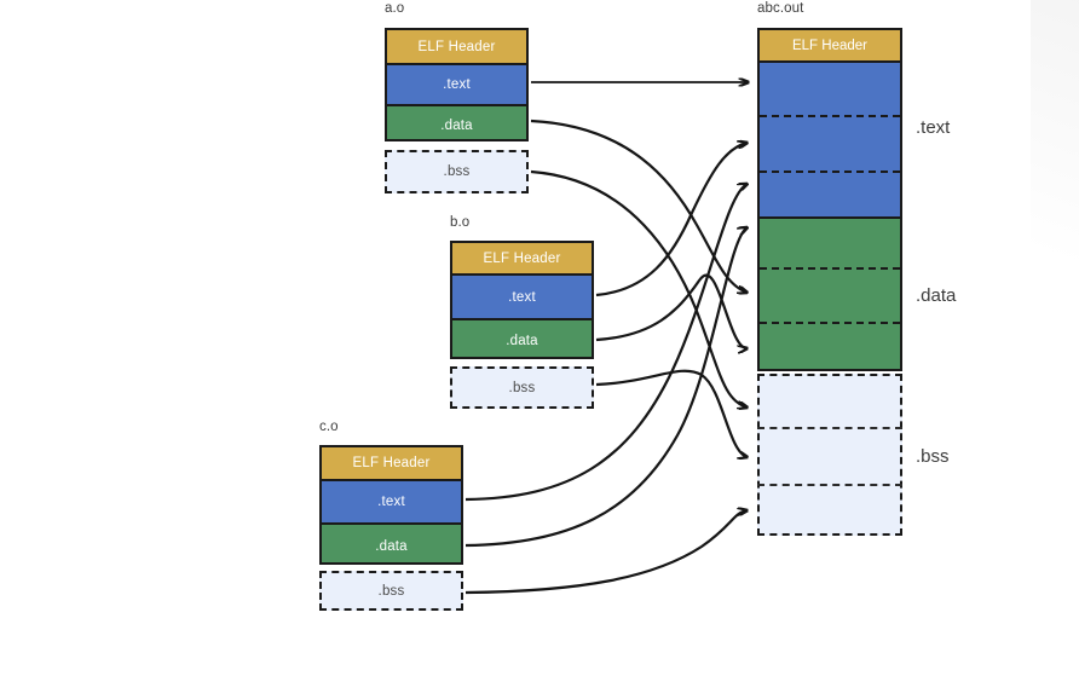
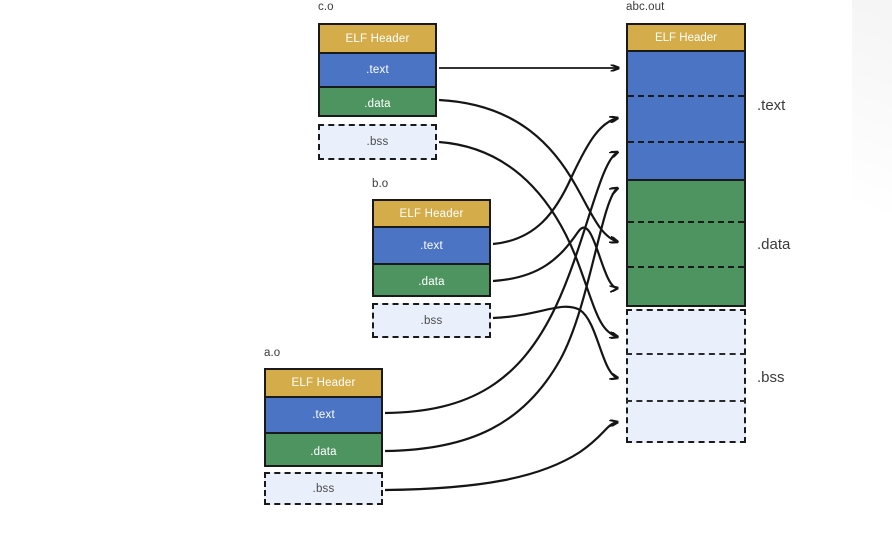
- a.o
+ c.o
  ELF Header
  .text
  .data
  .bss
  b.o
  ELF Header
  .text
  .data
  .bss
- c.o
+ a.o
  ELF Header
  .text
  .data
  .bss
  abc.out
  ELF Header
  .text
  .data
  .bss
